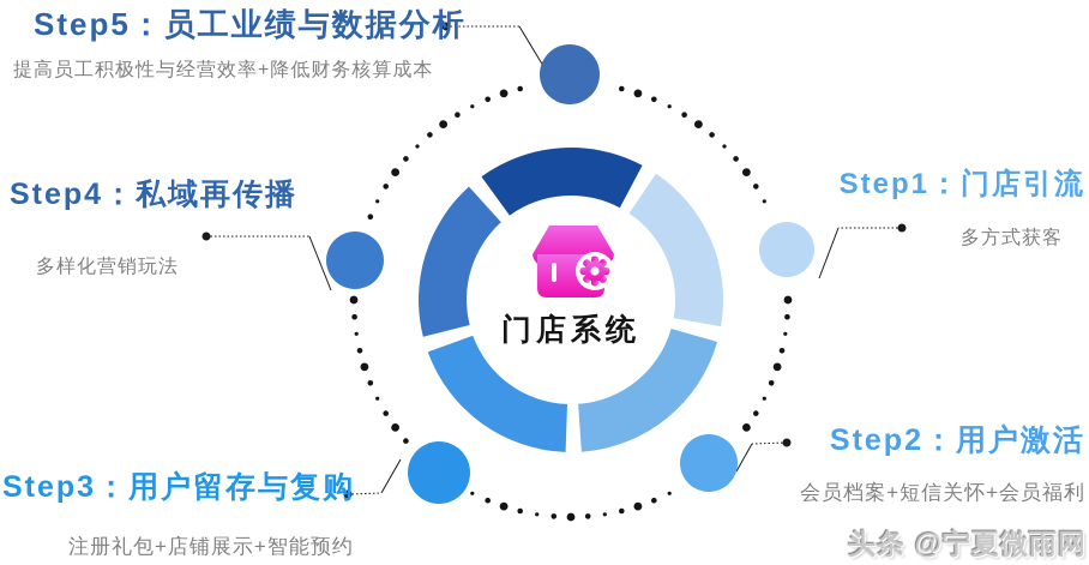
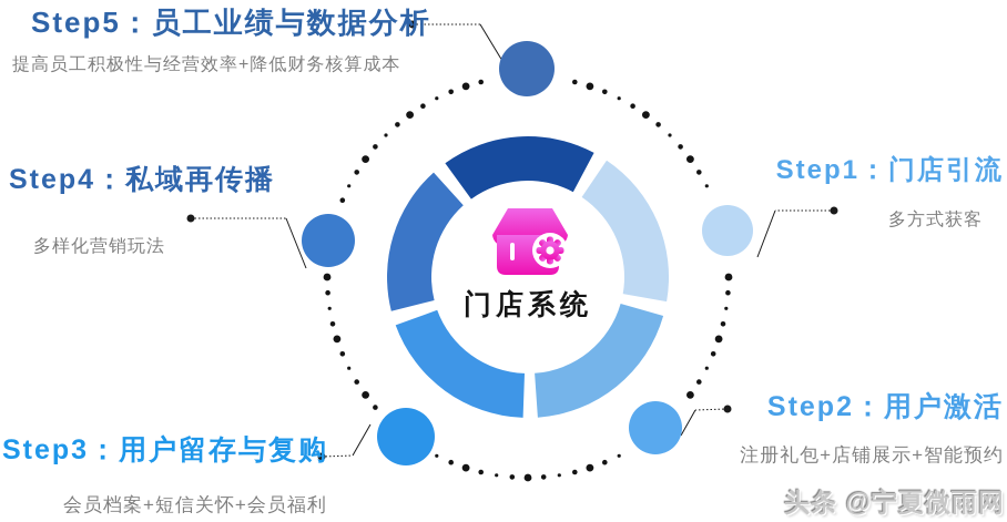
  门店系统
  Step5：员工业绩与数据分析
  提高员工积极性与经营效率+降低财务核算成本
  Step4：私域再传播
  多样化营销玩法
  Step3：用户留存与复购
- 注册礼包+店铺展示+智能预约
+ 会员档案+短信关怀+会员福利
  Step1：门店引流
  多方式获客
  Step2：用户激活
- 会员档案+短信关怀+会员福利
+ 注册礼包+店铺展示+智能预约
  头条 @宁夏微雨网
